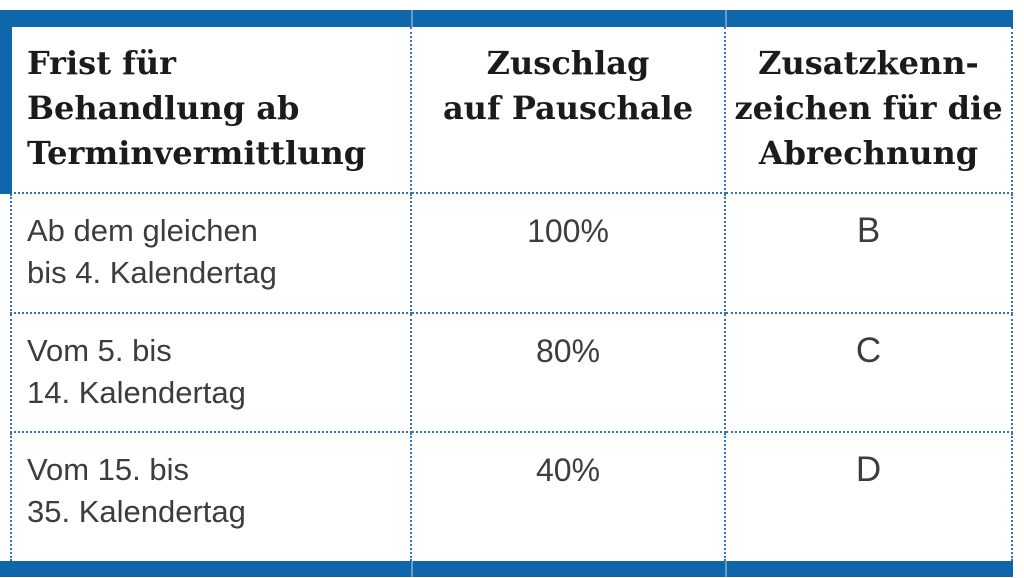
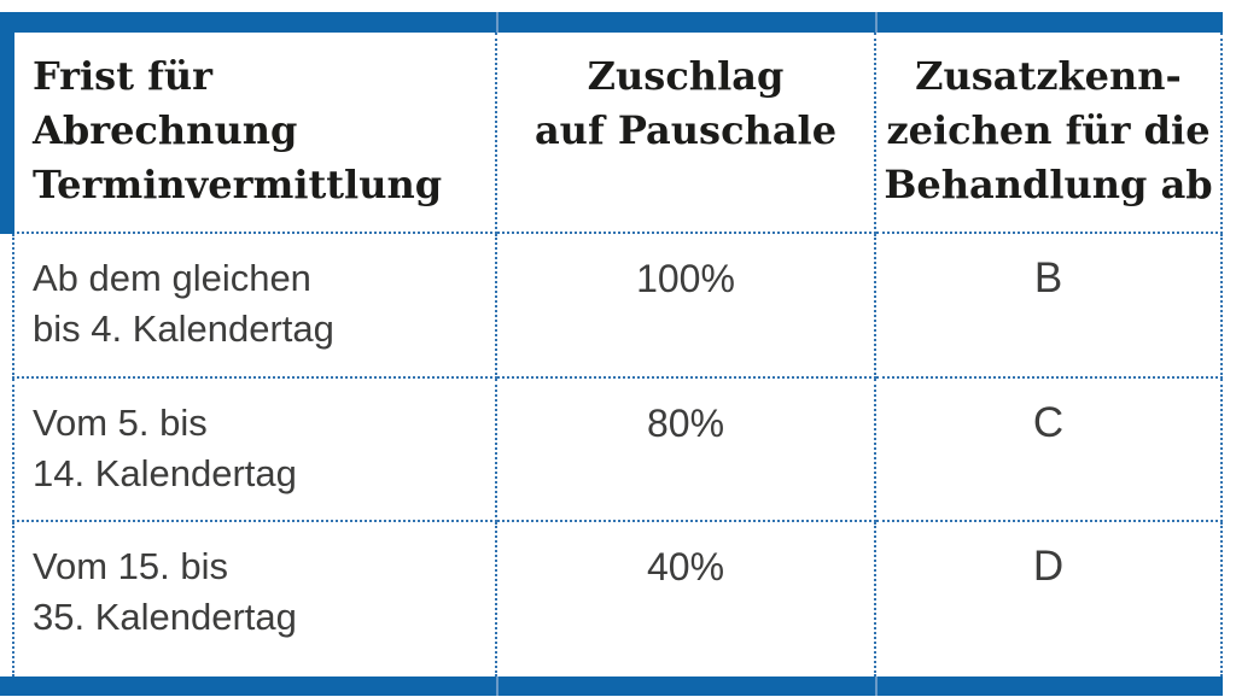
  Frist für
- Behandlung ab
+ Abrechnung
  Terminvermittlung
  Zuschlag
  auf Pauschale
  Zusatzkenn-
  zeichen für die
- Abrechnung
+ Behandlung ab
  Ab dem gleichen
  bis 4. Kalendertag
  100%
  B
  Vom 5. bis
  14. Kalendertag
  80%
  C
  Vom 15. bis
  35. Kalendertag
  40%
  D
